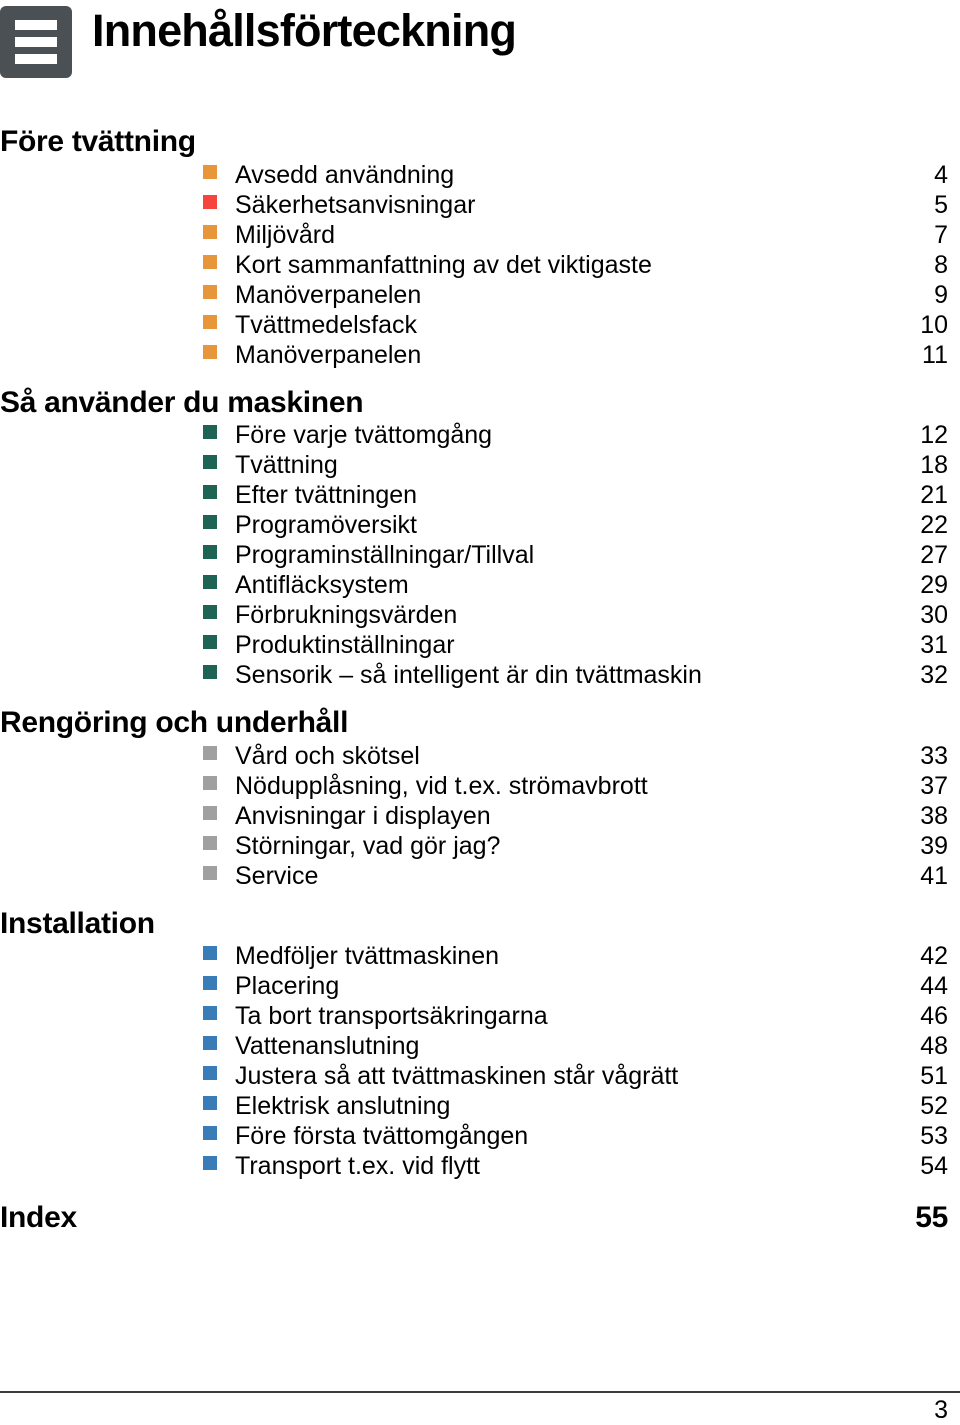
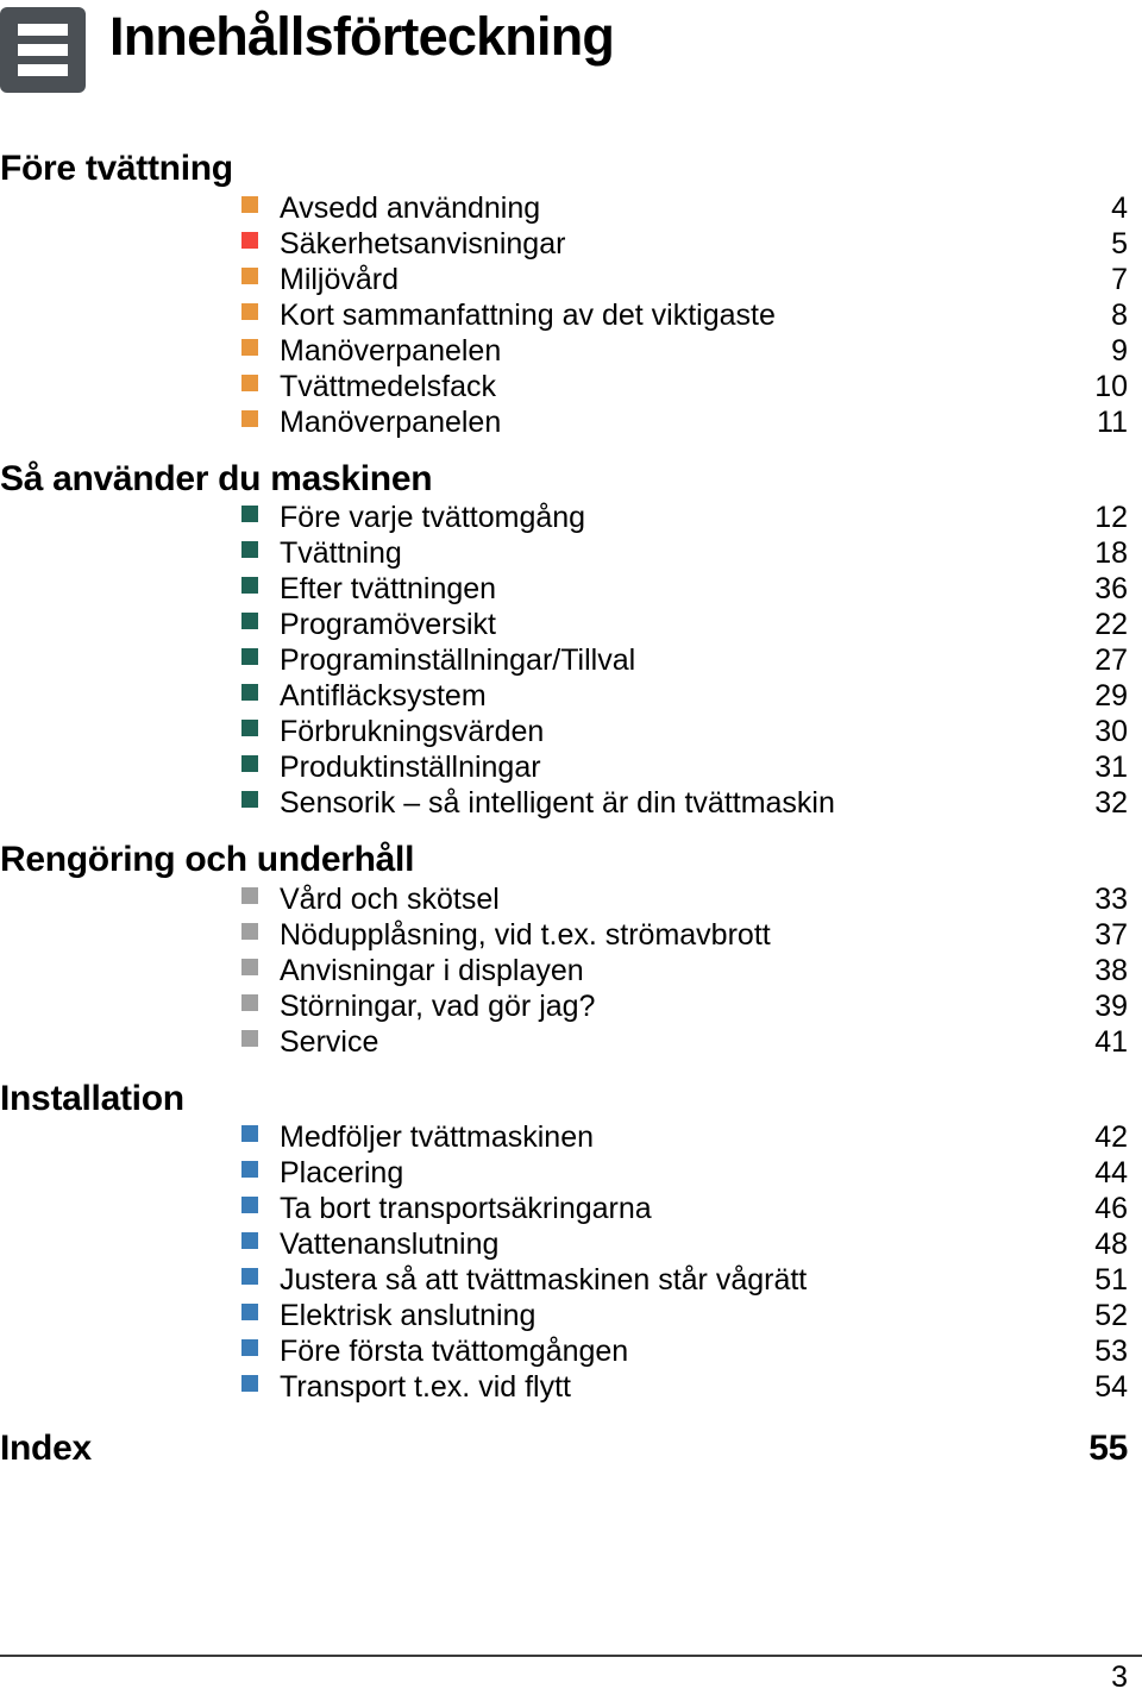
  Innehållsförteckning
  Före tvättning
  Avsedd användning
  4
  Säkerhetsanvisningar
  5
  Miljövård
  7
  Kort sammanfattning av det viktigaste
  8
  Manöverpanelen
  9
  Tvättmedelsfack
  10
  Manöverpanelen
  11
  Så använder du maskinen
  Före varje tvättomgång
  12
  Tvättning
  18
  Efter tvättningen
- 21
+ 36
  Programöversikt
  22
  Programinställningar/Tillval
  27
  Antifläcksystem
  29
  Förbrukningsvärden
  30
  Produktinställningar
  31
  Sensorik – så intelligent är din tvättmaskin
  32
  Rengöring och underhåll
  Vård och skötsel
  33
  Nödupplåsning, vid t.ex. strömavbrott
  37
  Anvisningar i displayen
  38
  Störningar, vad gör jag?
  39
  Service
  41
  Installation
  Medföljer tvättmaskinen
  42
  Placering
  44
  Ta bort transportsäkringarna
  46
  Vattenanslutning
  48
  Justera så att tvättmaskinen står vågrätt
  51
  Elektrisk anslutning
  52
  Före första tvättomgången
  53
  Transport t.ex. vid flytt
  54
  Index
  55
  3
